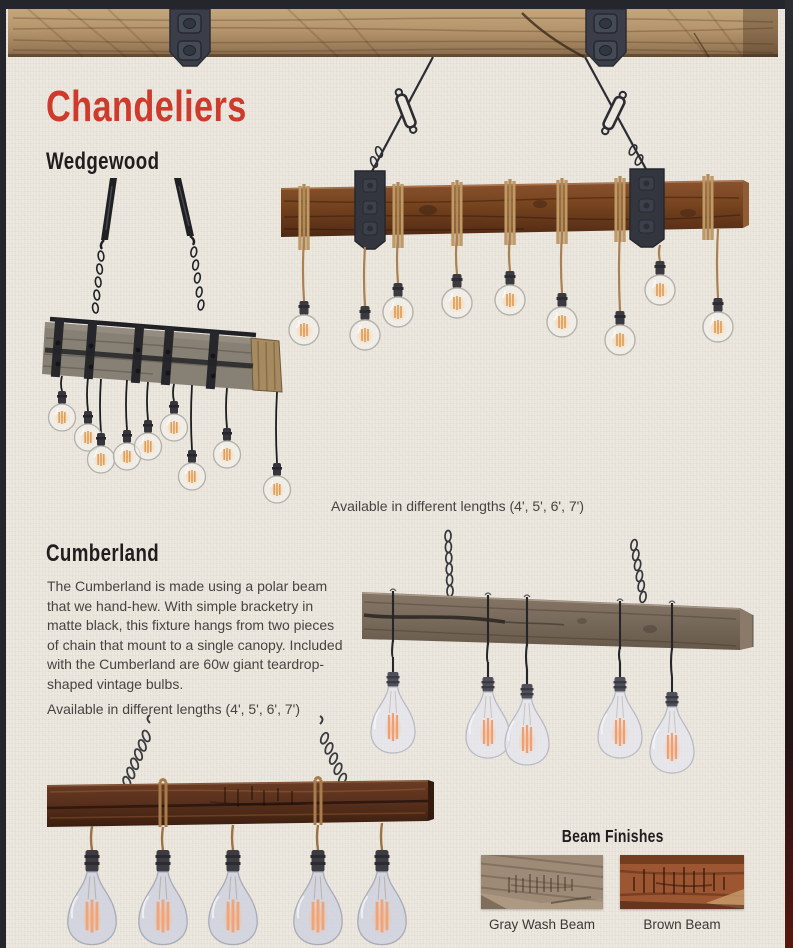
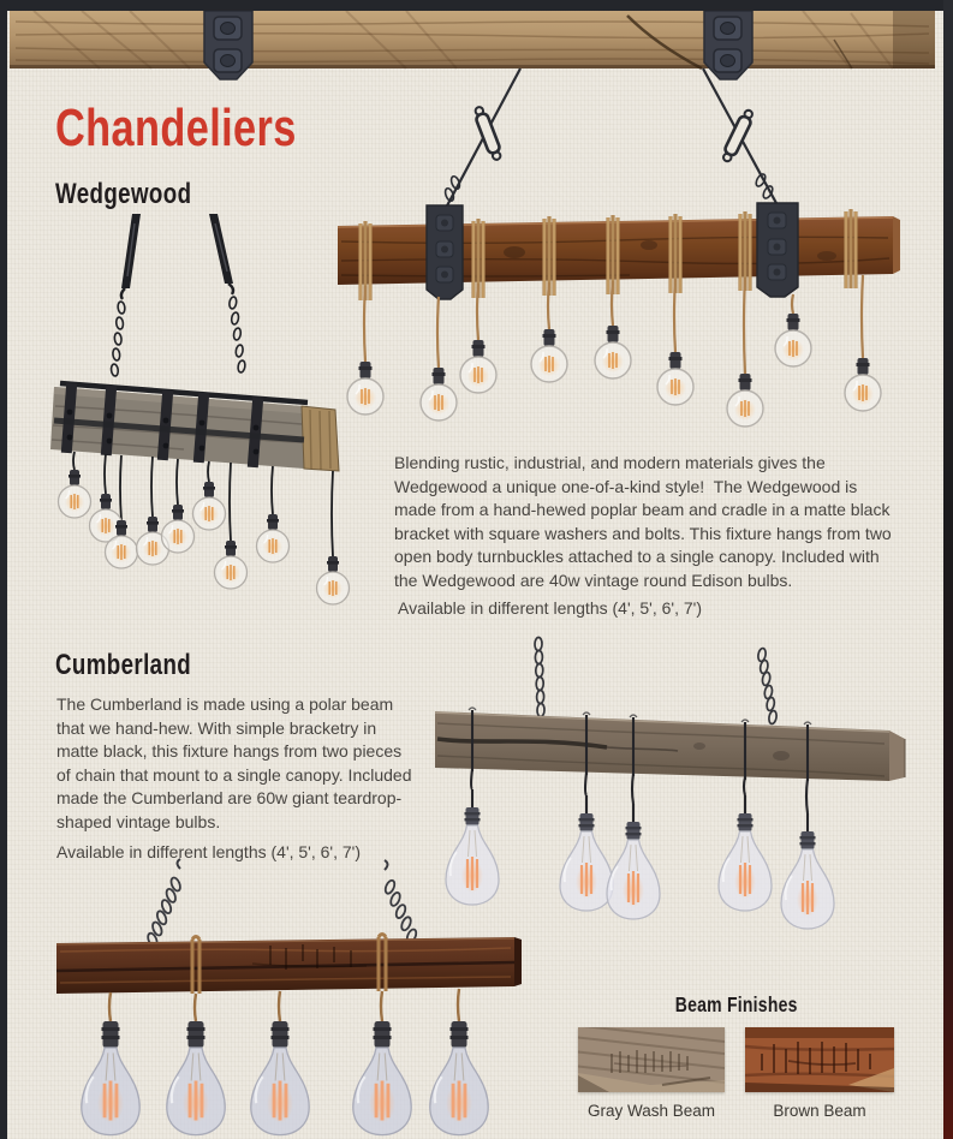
  Chandeliers
  Wedgewood
+ Blending rustic, industrial, and modern materials gives the Wedgewood a unique one-of-a-kind style! The Wedgewood is made from a hand-hewed poplar beam and cradle in a matte black bracket with square washers and bolts. This fixture hangs from two open body turnbuckles attached to a single canopy. Included with the Wedgewood are 40w vintage round Edison bulbs.
  Available in different lengths (4', 5', 6', 7')
  Cumberland
- The Cumberland is made using a polar beam that we hand-hew. With simple bracketry in matte black, this fixture hangs from two pieces of chain that mount to a single canopy. Included with the Cumberland are 60w giant teardrop-shaped vintage bulbs.
+ The Cumberland is made using a polar beam that we hand-hew. With simple bracketry in matte black, this fixture hangs from two pieces of chain that mount to a single canopy. Included made the Cumberland are 60w giant teardrop-shaped vintage bulbs.
  Available in different lengths (4', 5', 6', 7')
  Beam Finishes
  Gray Wash Beam
  Brown Beam
